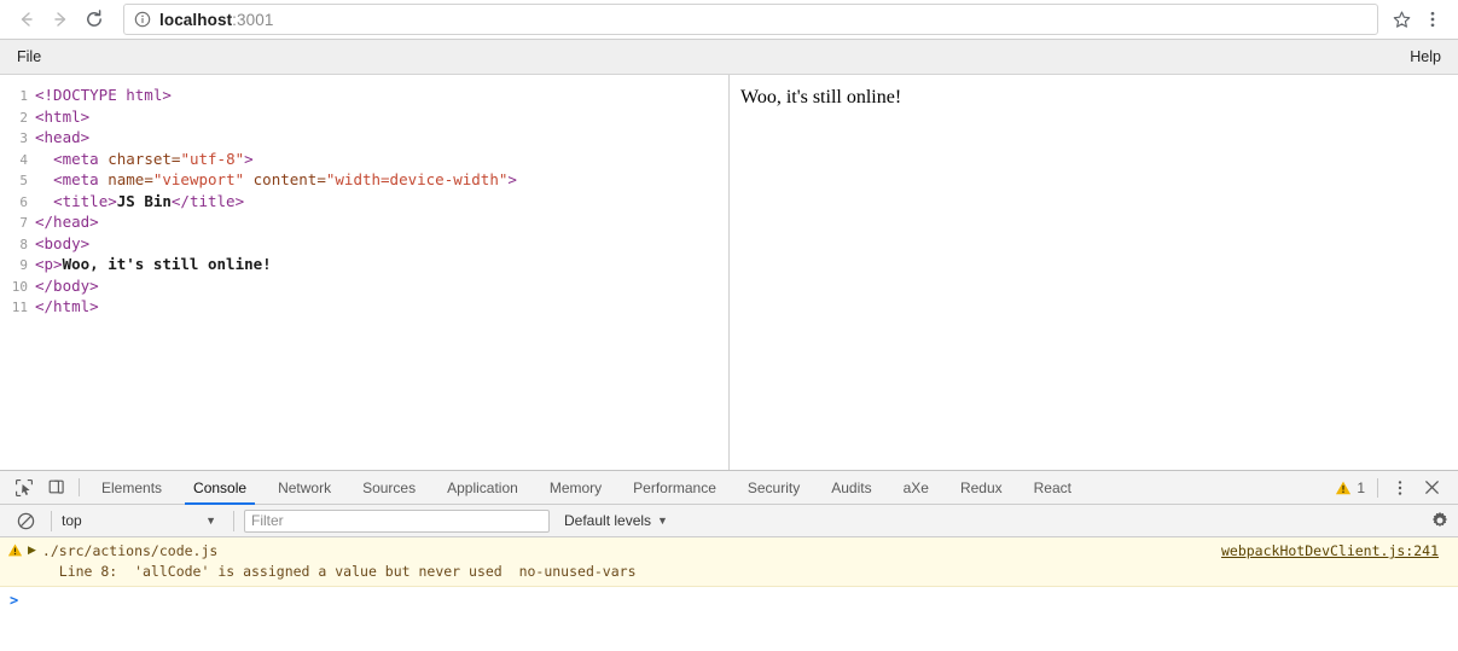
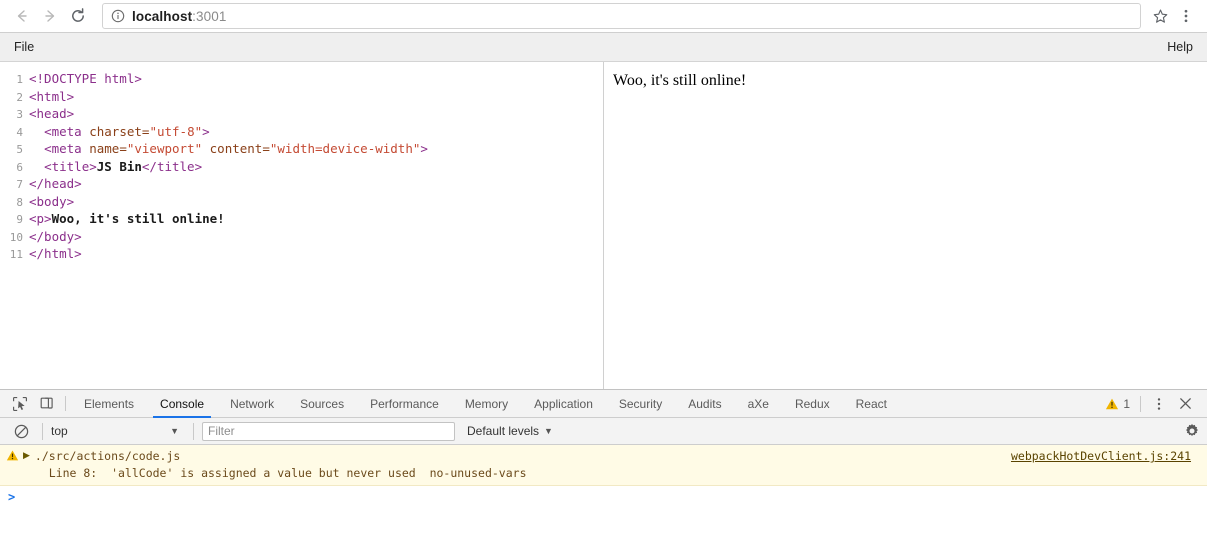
  localhost:3001
  File
  Help
  1
  <!DOCTYPE html>
  2
  <html>
  3
  <head>
  4
  <meta charset="utf-8">
  5
  <meta name="viewport" content="width=device-width">
  6
  <title>JS Bin</title>
  7
  </head>
  8
  <body>
  9
  <p>Woo, it's still online!
  10
  </body>
  11
  </html>
  Woo, it's still online!
  Elements
  Console
  Network
  Sources
- Application
+ Performance
  Memory
- Performance
+ Application
  Security
  Audits
  aXe
  Redux
  React
  1
  top
  ▼
  Filter
  Default levels
  ▼
  ▶
  ./src/actions/code.js
  Line 8: 'allCode' is assigned a value but never used no-unused-vars
  webpackHotDevClient.js:241
  >
